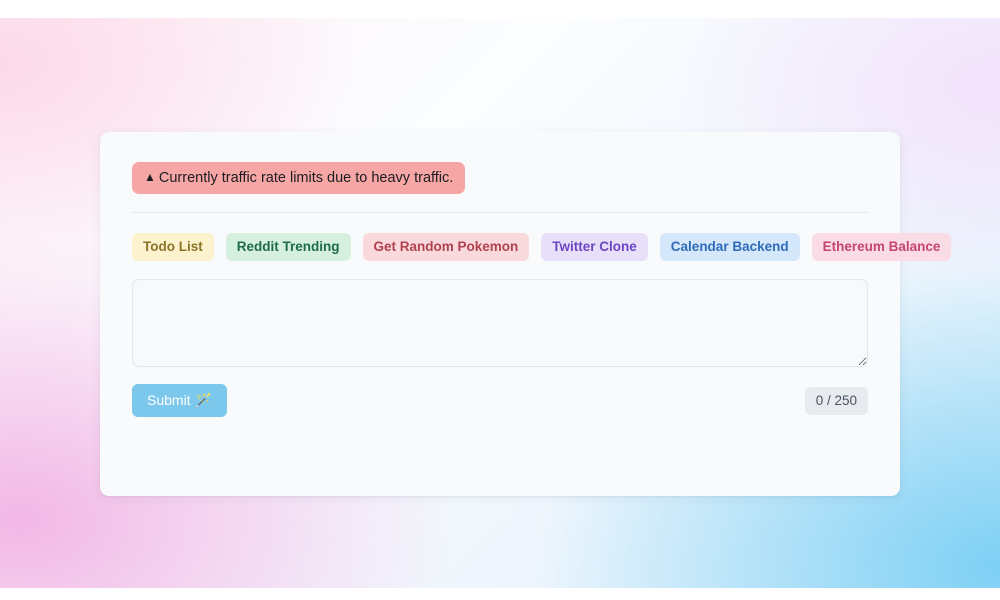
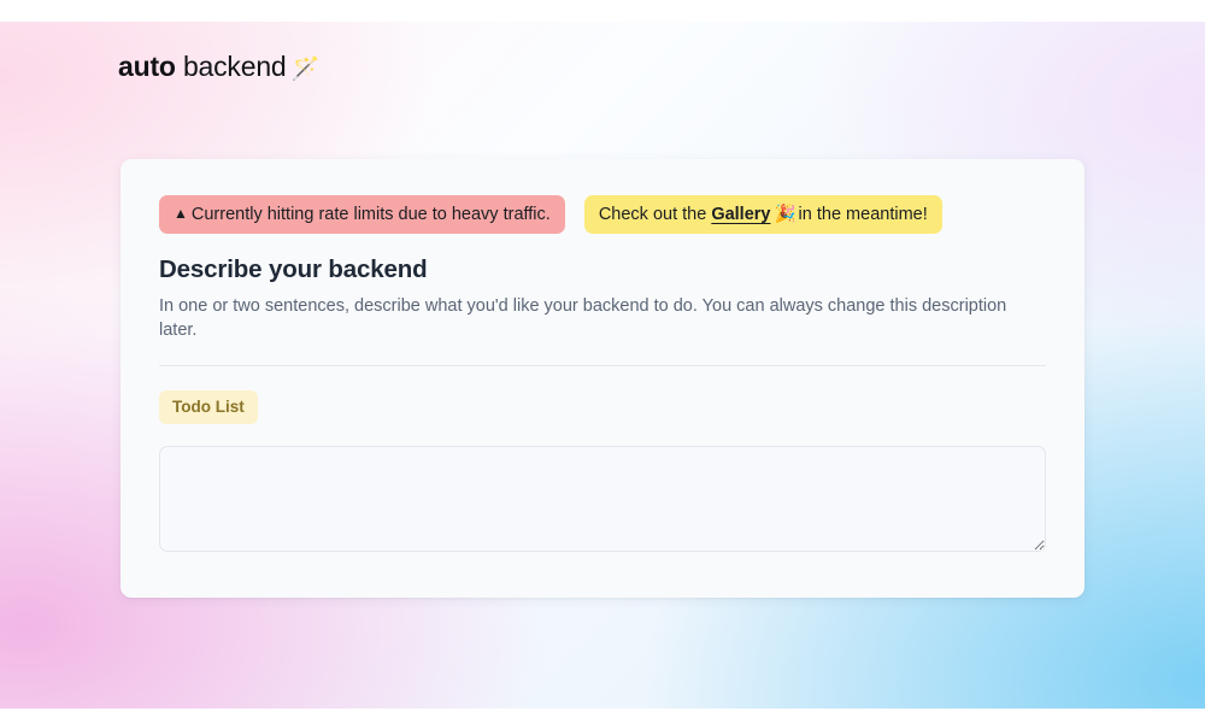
+ auto backend 🪄
- ▲ Currently traffic rate limits due to heavy traffic.
+ ▲ Currently hitting rate limits due to heavy traffic.
+ Check out the Gallery 🎉 in the meantime!
+ Describe your backend
+ In one or two sentences, describe what you'd like your backend to do. You can always change this description later.
  Todo List
- Reddit Trending
- Get Random Pokemon
- Twitter Clone
- Calendar Backend
- Ethereum Balance
- Submit 🪄
- 0 / 250
